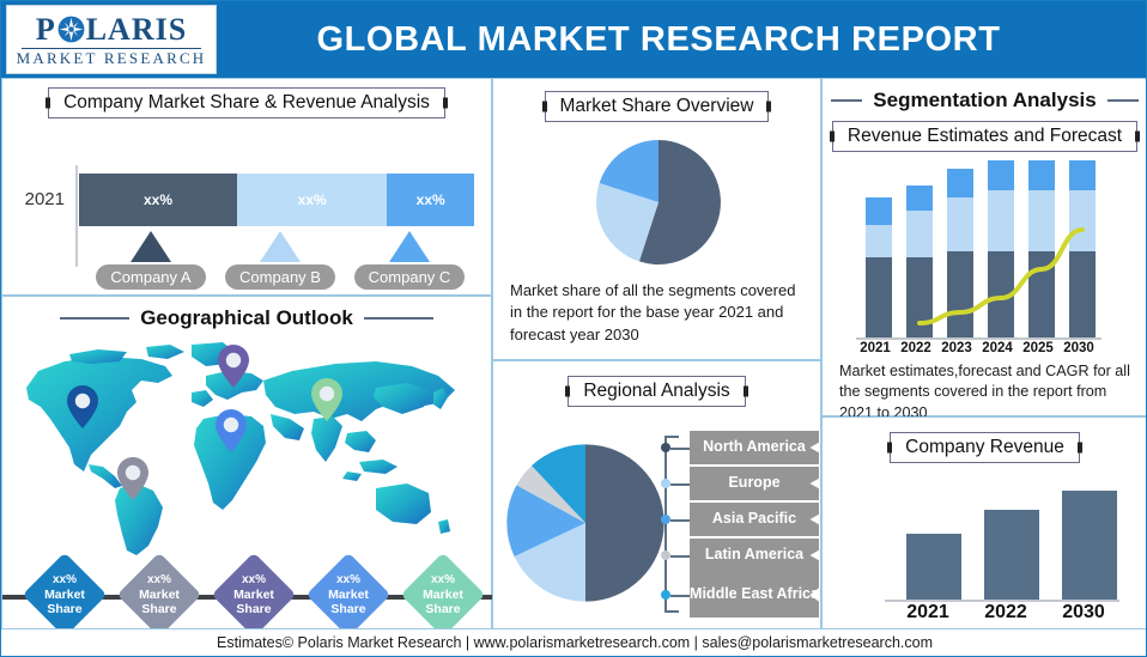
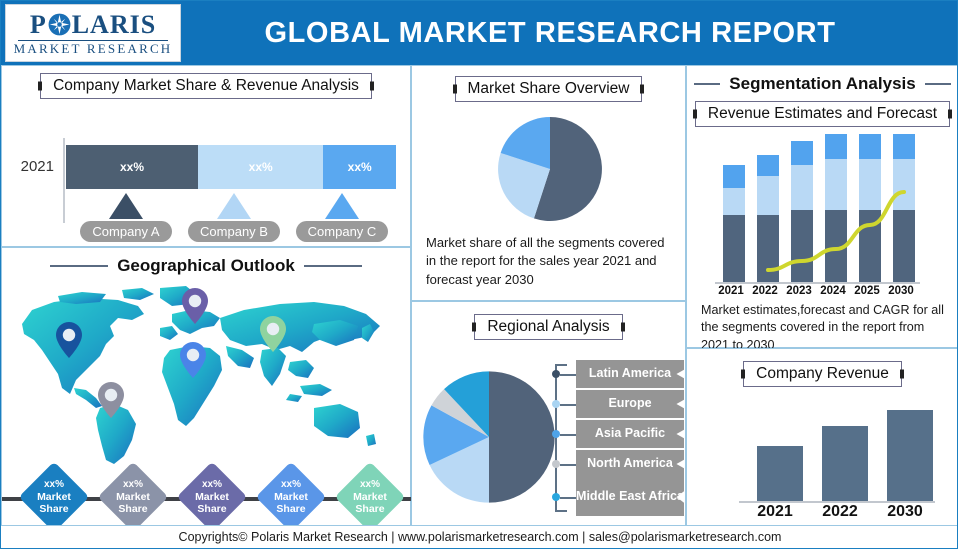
  P
  LARIS
  MARKET RESEARCH
  GLOBAL MARKET RESEARCH REPORT
  Company Market Share & Revenue Analysis
  2021
  xx%
  xx%
  xx%
  Company A
  Company B
  Company C
  Geographical Outlook
  xx%
  Market
  Share
  xx%
  Market
  Share
  xx%
  Market
  Share
  xx%
  Market
  Share
  xx%
  Market
  Share
  Market Share Overview
- Market share of all the segments covered in the report for the base year 2021 and forecast year 2030
+ Market share of all the segments covered in the report for the sales year 2021 and forecast year 2030
  Regional Analysis
- North America
+ Latin America
  Europe
  Asia Pacific
- Latin America
+ North America
  Middle East Afric
  Segmentation Analysis
  Revenue Estimates and Forecast
  2021
  2022
  2023
  2024
  2025
  2030
  Market estimates,forecast and CAGR for all the segments covered in the report from 2021 to 2030
  Company Revenue
  2021
  2022
  2030
- Estimates© Polaris Market Research | www.polarismarketresearch.com | sales@polarismarketresearch.com
+ Copyrights© Polaris Market Research | www.polarismarketresearch.com | sales@polarismarketresearch.com
